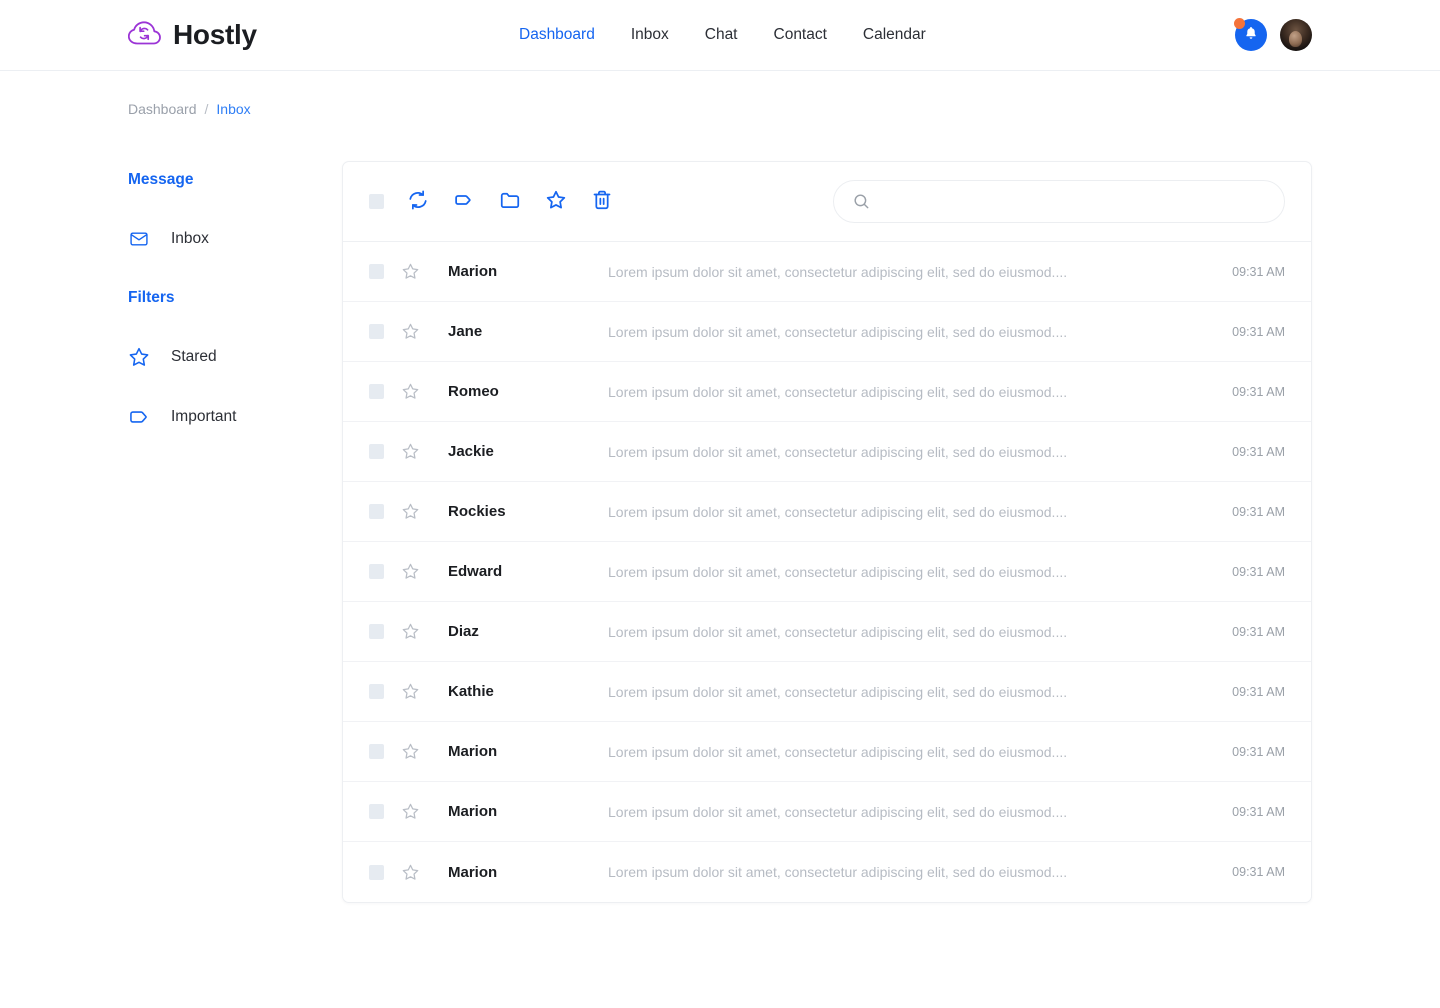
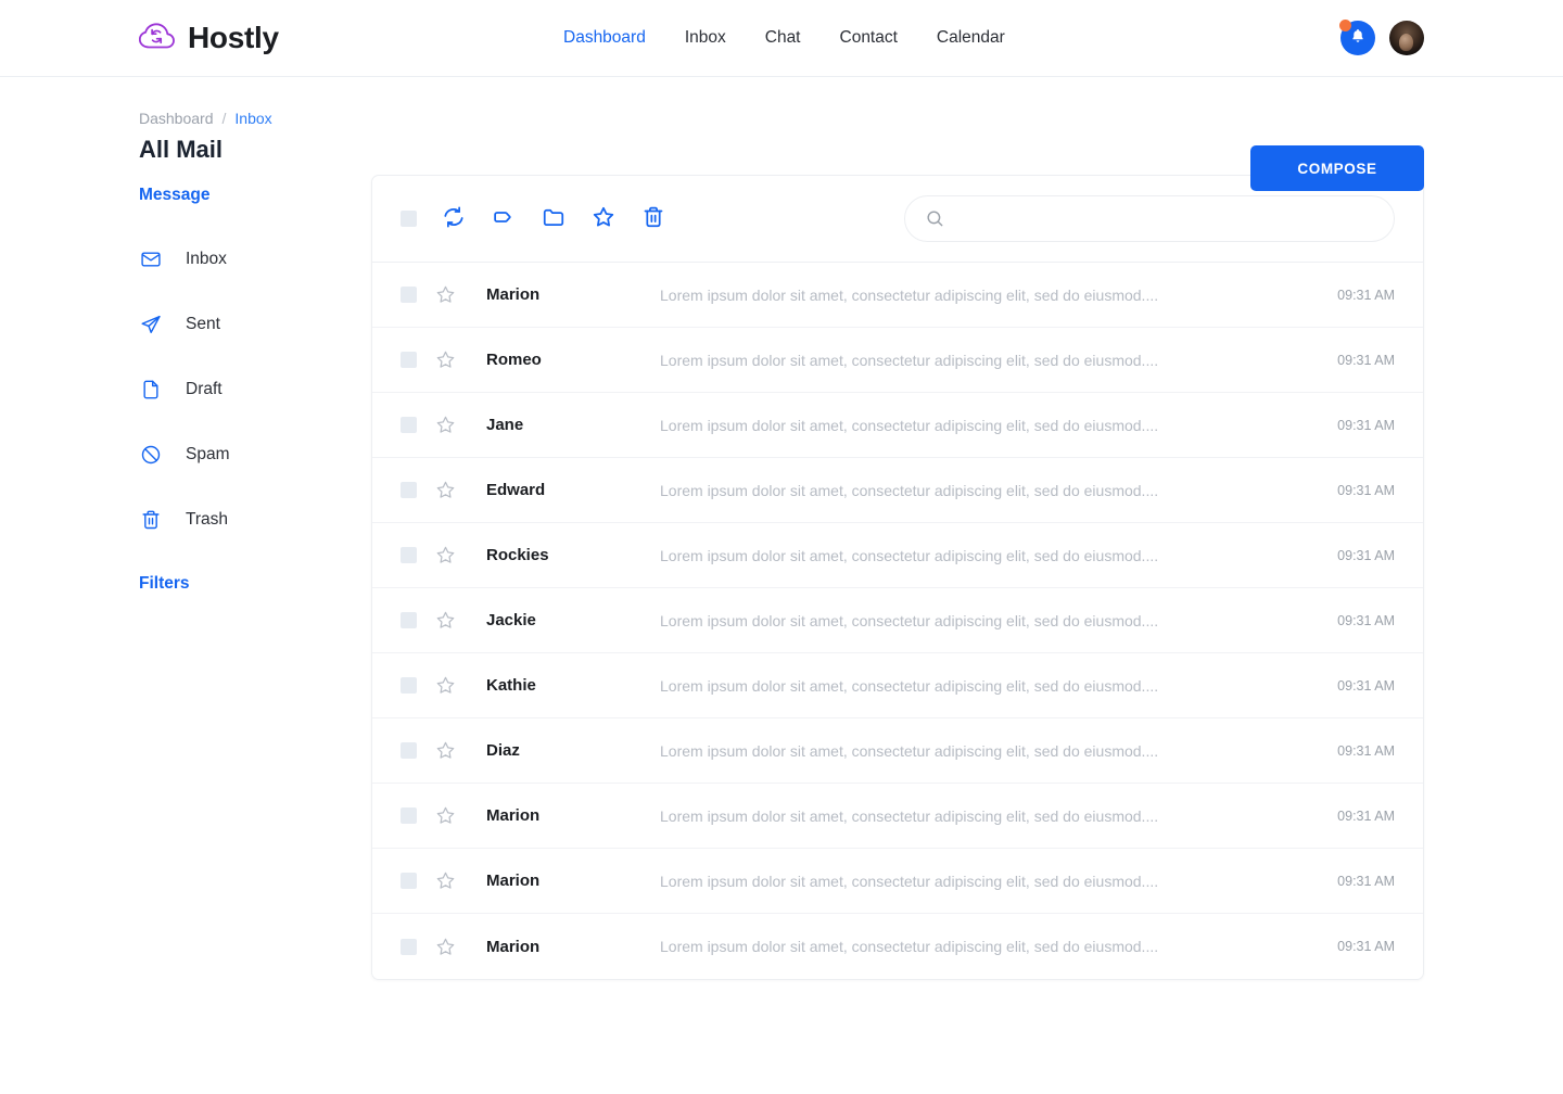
  Hostly
  Dashboard
  Inbox
  Chat
  Contact
  Calendar
  Dashboard
  /
  Inbox
+ All Mail
+ COMPOSE
  Message
  Inbox
+ Sent
+ Draft
+ Spam
+ Trash
  Filters
- Stared
- Important
  Marion
  Lorem ipsum dolor sit amet, consectetur adipiscing elit, sed do eiusmod....
  09:31 AM
- Jane
+ Romeo
  Lorem ipsum dolor sit amet, consectetur adipiscing elit, sed do eiusmod....
  09:31 AM
- Romeo
+ Jane
  Lorem ipsum dolor sit amet, consectetur adipiscing elit, sed do eiusmod....
  09:31 AM
- Jackie
+ Edward
  Lorem ipsum dolor sit amet, consectetur adipiscing elit, sed do eiusmod....
  09:31 AM
  Rockies
  Lorem ipsum dolor sit amet, consectetur adipiscing elit, sed do eiusmod....
  09:31 AM
- Edward
+ Jackie
  Lorem ipsum dolor sit amet, consectetur adipiscing elit, sed do eiusmod....
  09:31 AM
- Diaz
+ Kathie
  Lorem ipsum dolor sit amet, consectetur adipiscing elit, sed do eiusmod....
  09:31 AM
- Kathie
+ Diaz
  Lorem ipsum dolor sit amet, consectetur adipiscing elit, sed do eiusmod....
  09:31 AM
  Marion
  Lorem ipsum dolor sit amet, consectetur adipiscing elit, sed do eiusmod....
  09:31 AM
  Marion
  Lorem ipsum dolor sit amet, consectetur adipiscing elit, sed do eiusmod....
  09:31 AM
  Marion
  Lorem ipsum dolor sit amet, consectetur adipiscing elit, sed do eiusmod....
  09:31 AM
